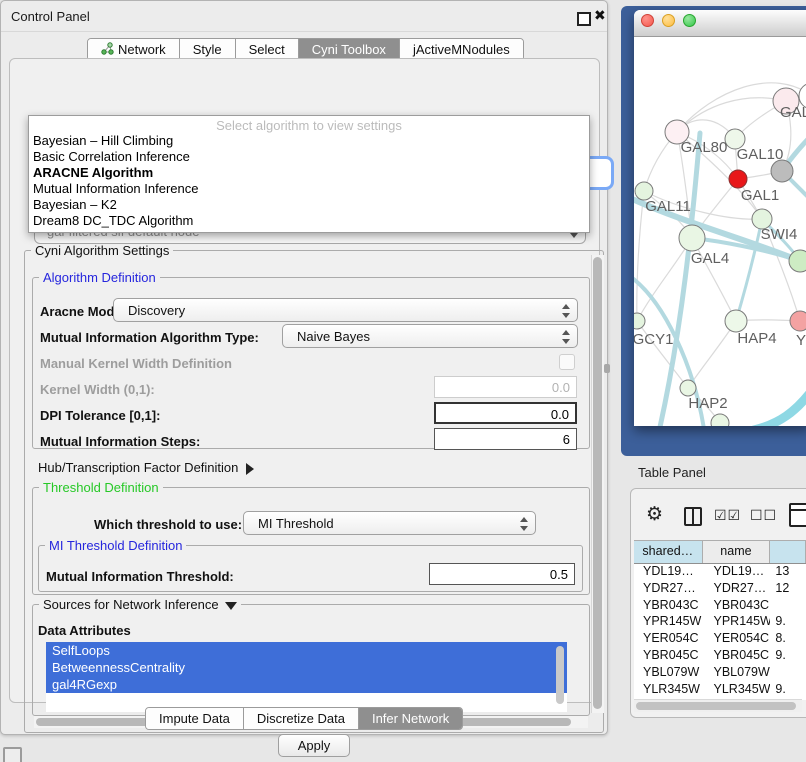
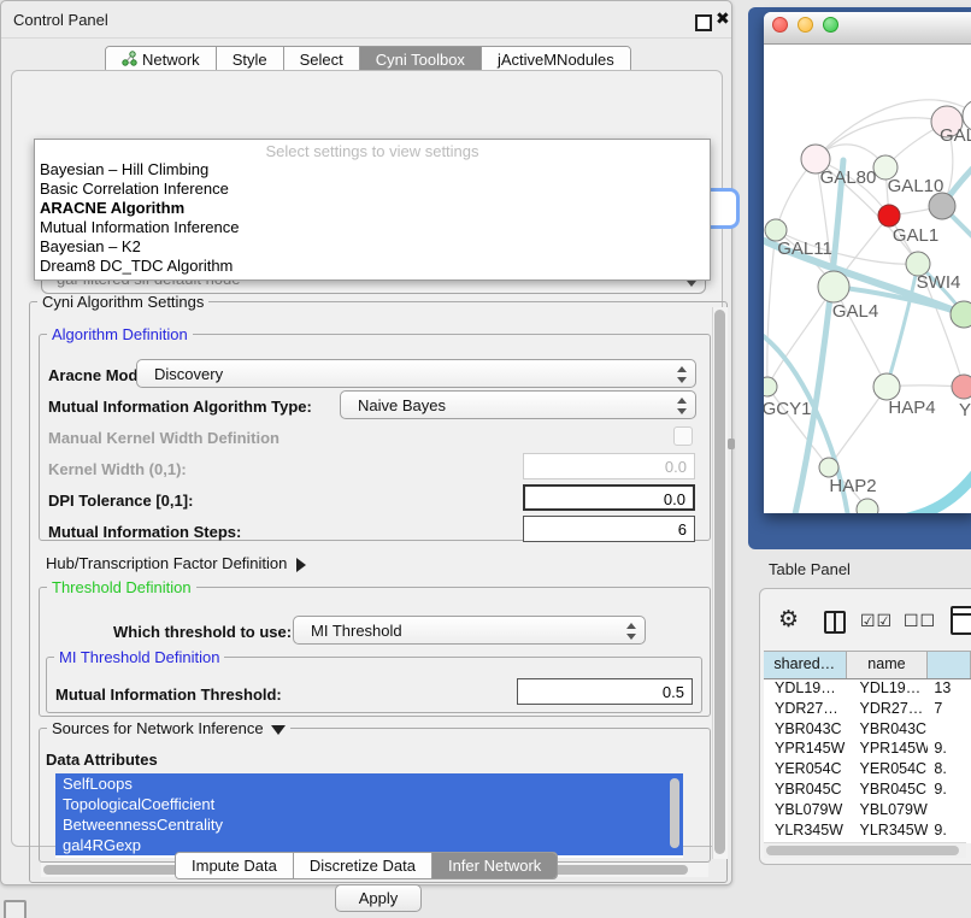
  Control Panel
  ✖
  Network
  Style
  Select
  Cyni Toolbox
  jActiveMNodules
  Cyni Algorithm Settings
  Algorithm Definition
  Aracne Mod
  Discovery
  Mutual Information Algorithm Type:
  Naive Bayes
  Manual Kernel Width Definition
  Kernel Width (0,1):
  0.0
  DPI Tolerance [0,1]:
  0.0
  Mutual Information Steps:
  6
  Hub/Transcription Factor Definition
  Threshold Definition
  Which threshold to use:
  MI Threshold
  MI Threshold Definition
  Mutual Information Threshold:
  0.5
  Sources for Network Inference
  Data Attributes
  SelfLoops
+ TopologicalCoefficient
  BetweennessCentrality
  gal4RGexp
  Apply
- Select algorithm to view settings
+ Select settings to view settings
  Bayesian – Hill Climbing
  Basic Correlation Inference
  ARACNE Algorithm
  Mutual Information Inference
  Bayesian – K2
  Dream8 DC_TDC Algorithm
  Impute Data
  Discretize Data
  Infer Network
  GAL80
  GAL10
  GAL1
  GAL11
  SWI4
  GAL4
  GCY1
  HAP4
  Y
  HAP2
  Table Panel
  ⚙
  ☑☑
  ☐☐
  shared…
  name
  YDL19…
  YDL19…
  13
  YDR27…
  YDR27…
- 12
+ 7
  YBR043C
  YBR043C
  YPR145W
  YPR145W
  9.
  YER054C
  YER054C
  8.
  YBR045C
  YBR045C
  9.
  YBL079W
  YBL079W
  YLR345W
  YLR345W
  9.
